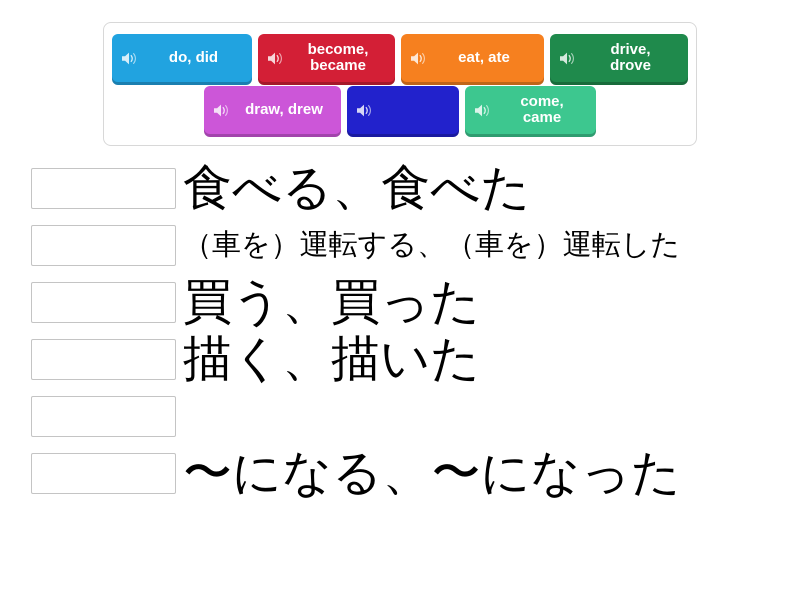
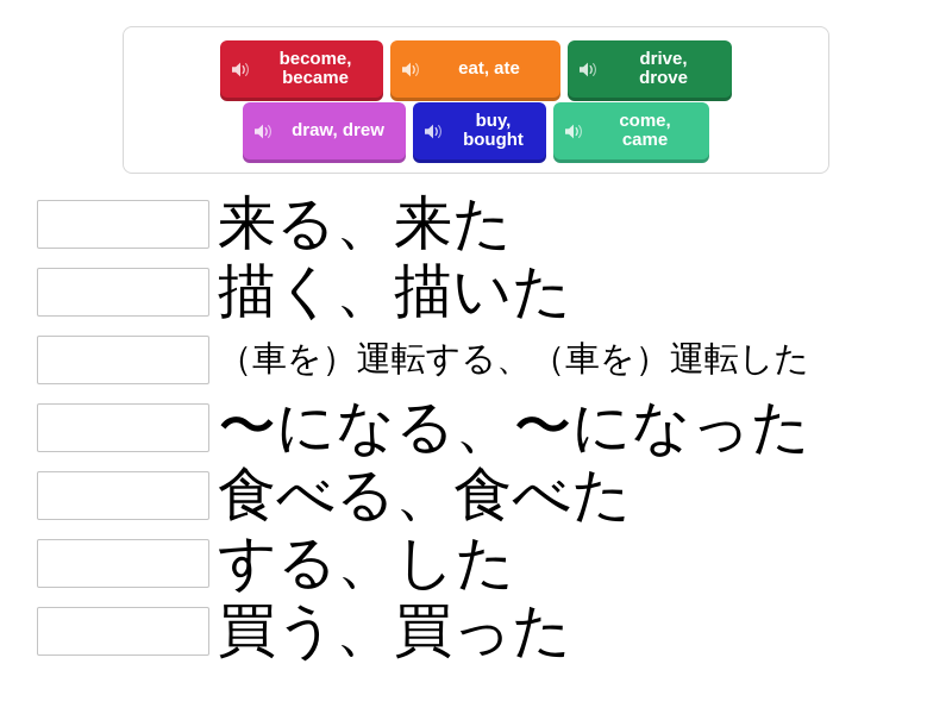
- do, did
  become,
  became
  eat, ate
  drive,
  drove
  draw, drew
+ buy,
+ bought
  come,
  came
+ 来る、来た
- 食べる、食べた
+ 描く、描いた
  （車を）運転する、（車を）運転した
- 買う、買った
+ 〜になる、〜になった
- 描く、描いた
+ 食べる、食べた
+ する、した
- 〜になる、〜になった
+ 買う、買った
